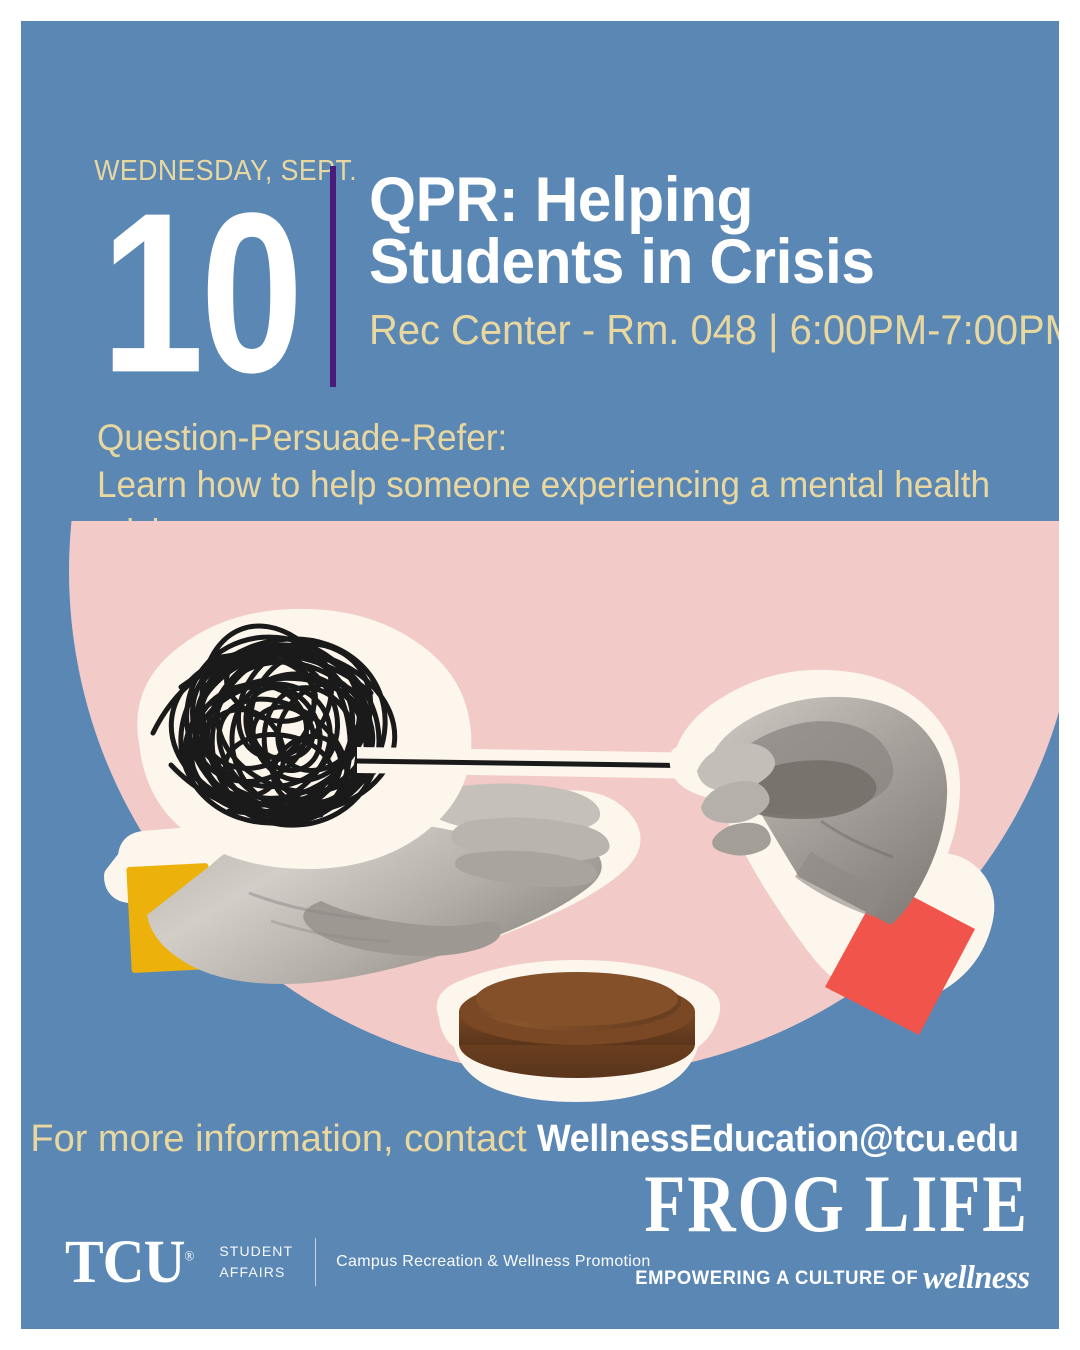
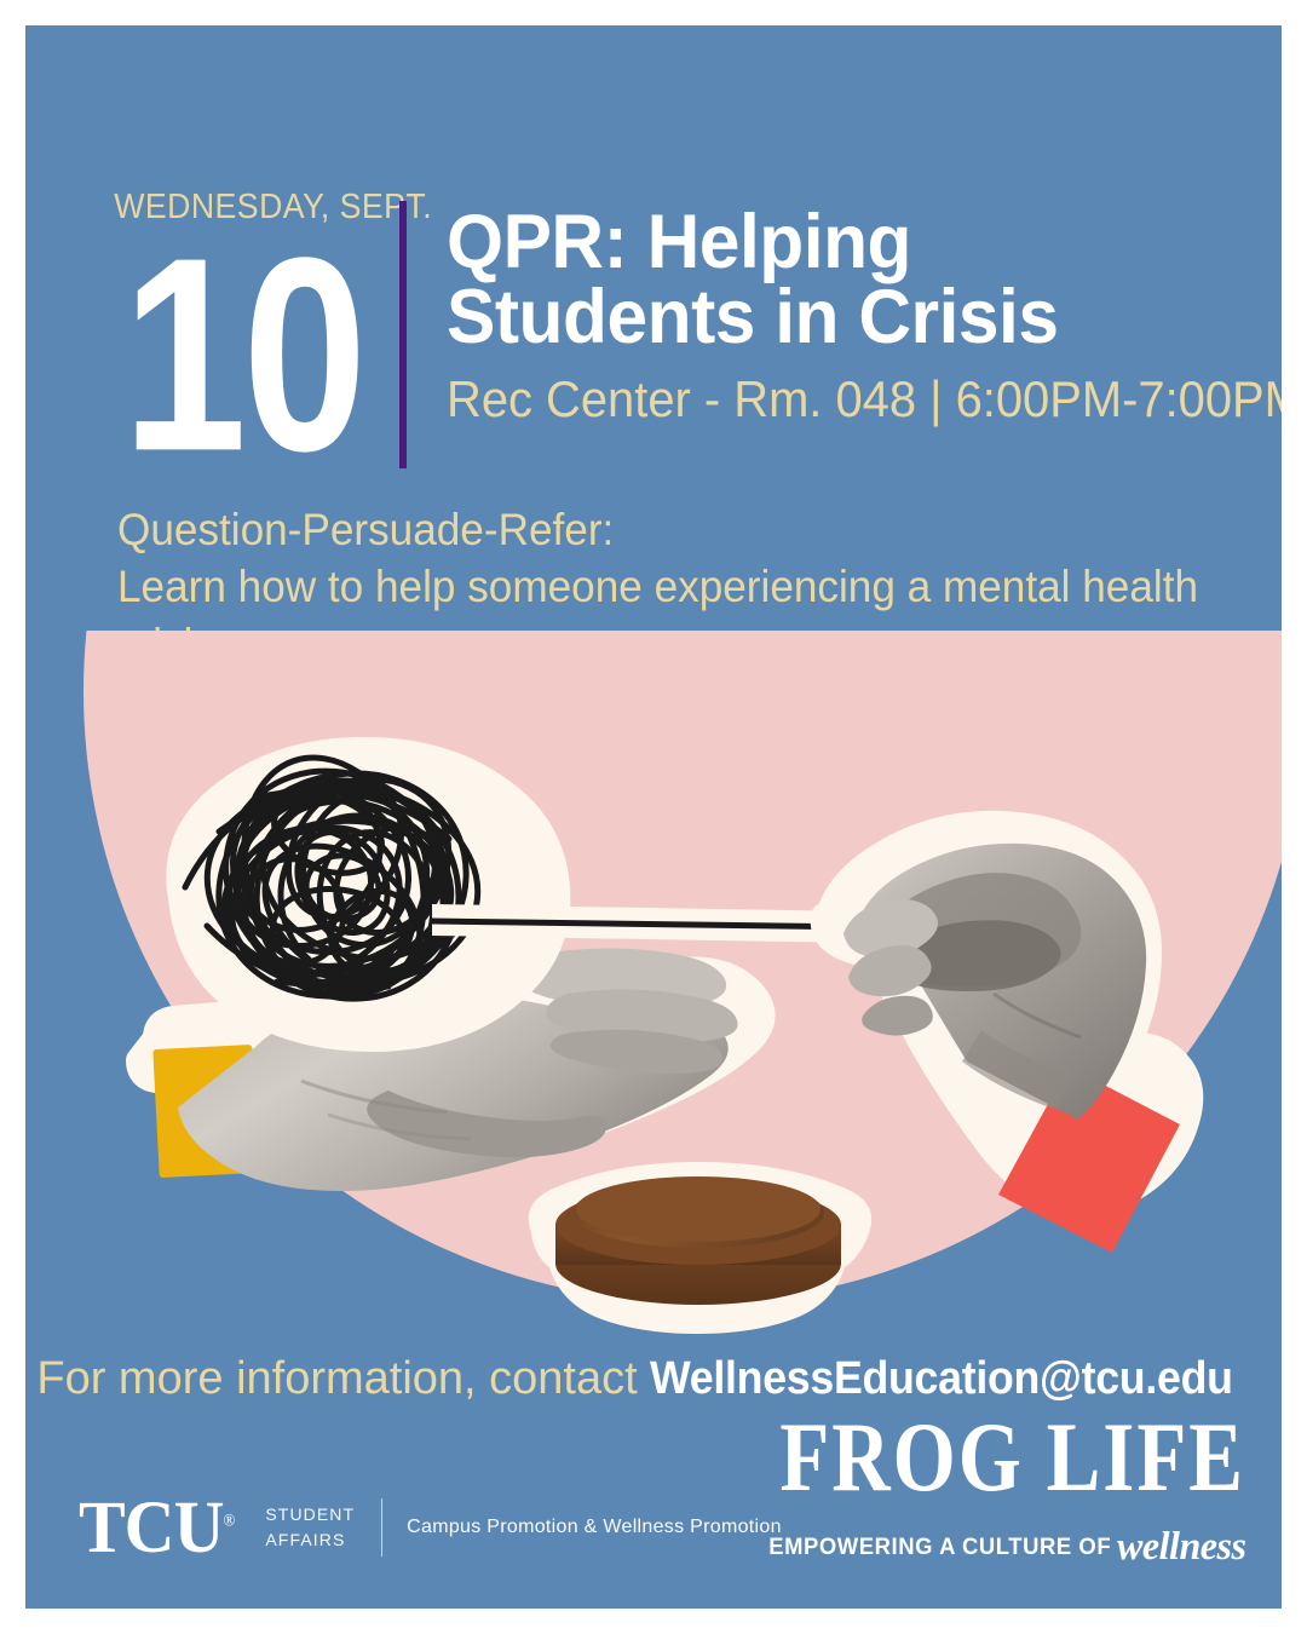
  WEDNESDAY, SEPT.
  10
  QPR: Helping
  Students in Crisis
  Rec Center - Rm. 048 | 6:00PM-7:00P
  Question-Persuade-Refer:
  Learn how to help someone experiencing a mental health
  For more information, contact WellnessEducation@tcu.edu
  TCU®
  STUDENT
  AFFAIRS
- Campus Recreation & Wellness Promotion
+ Campus Promotion & Wellness Promotion
  FROG LIFE
  EMPOWERING A CULTURE OF wellness
